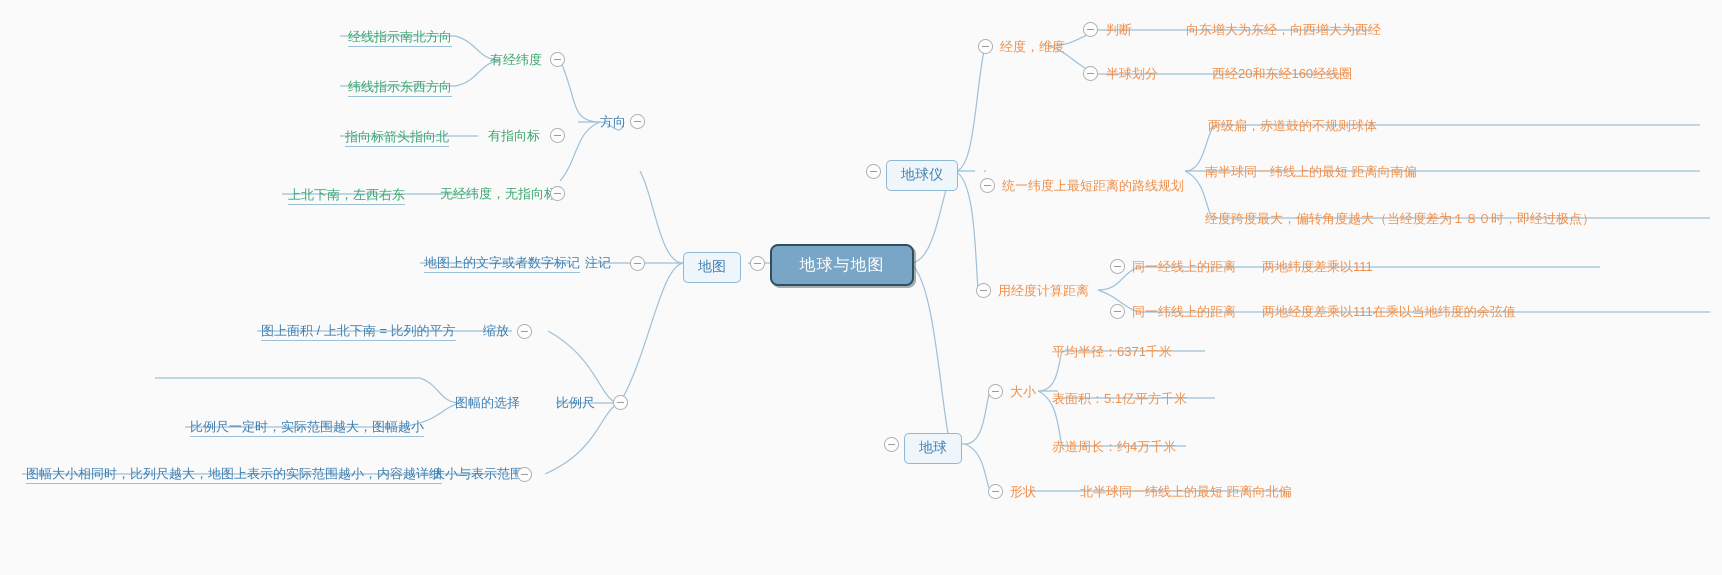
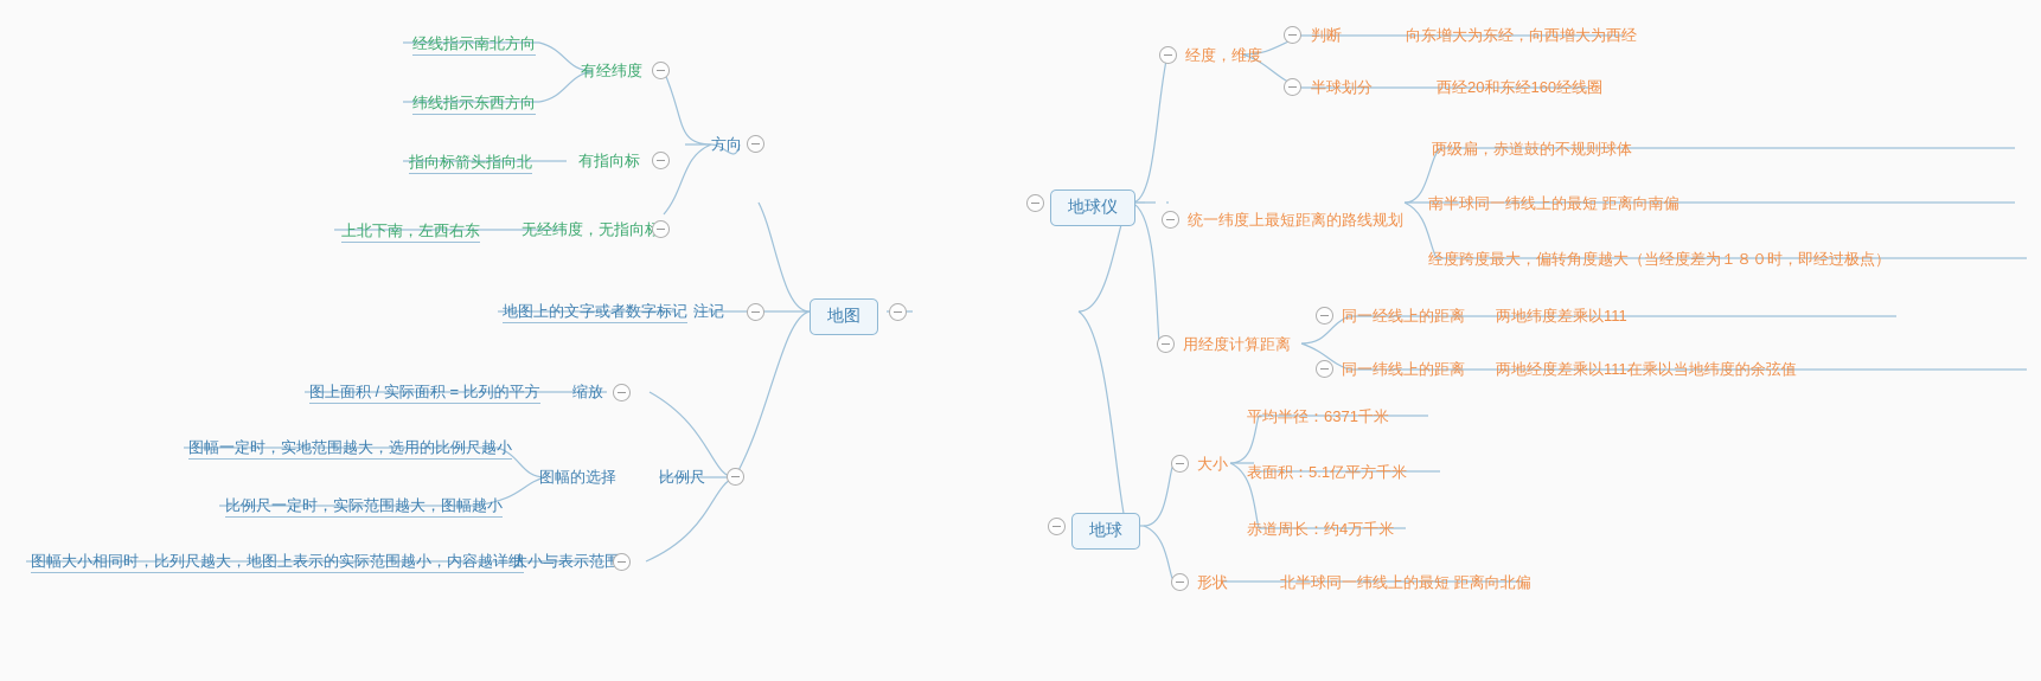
- 地球与地图
  地图
  方向
  有经纬度
  经线指示南北方向
  纬线指示东西方向
  有指向标
  指向标箭头指向北
  无经纬度，无指向
  上北下南，左西右东
  注记
  地图上的文字或者数字标记
  比例尺
  缩放
- 图上面积 / 上北下南 = 比列的平方
+ 图上面积 / 实际面积 = 比列的平方
  图幅的选择
+ 图幅一定时，实地范围越大，选用的比例尺越小
  比例尺一定时，实际范围越大，图幅越小
  大小与表示范
  图幅大小相同时，比列尺越大，地图上表示的实际范围越小，内容越详细
  地球仪
  经度，维度
  判断
  向东增大为东经，向西增大为西经
  半球划分
  西经20和东经160经线圈
  统一纬度上最短距离的路线规划
  两级扁，赤道鼓的不规则球体
  南半球同一纬线上的最短 距离向南偏
  经度跨度最大，偏转角度越大（当经度差为１８０时，即经过极点）
  用经度计算距离
  同一经线上的距离
  两地纬度差乘以111
  同一纬线上的距离
  两地经度差乘以111在乘以当地纬度的余弦值
  地球
  大小
  平均半径：6371千米
  表面积：5.1亿平方千米
  赤道周长：约4万千米
  形状
  北半球同一纬线上的最短 距离向北偏
